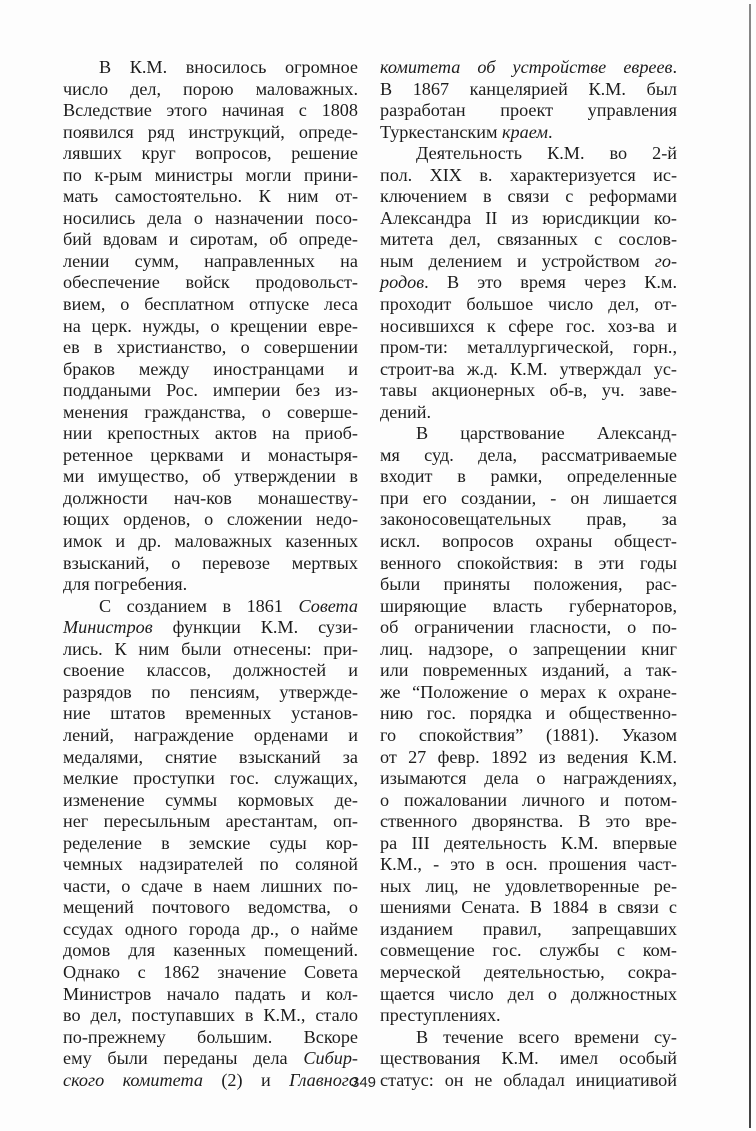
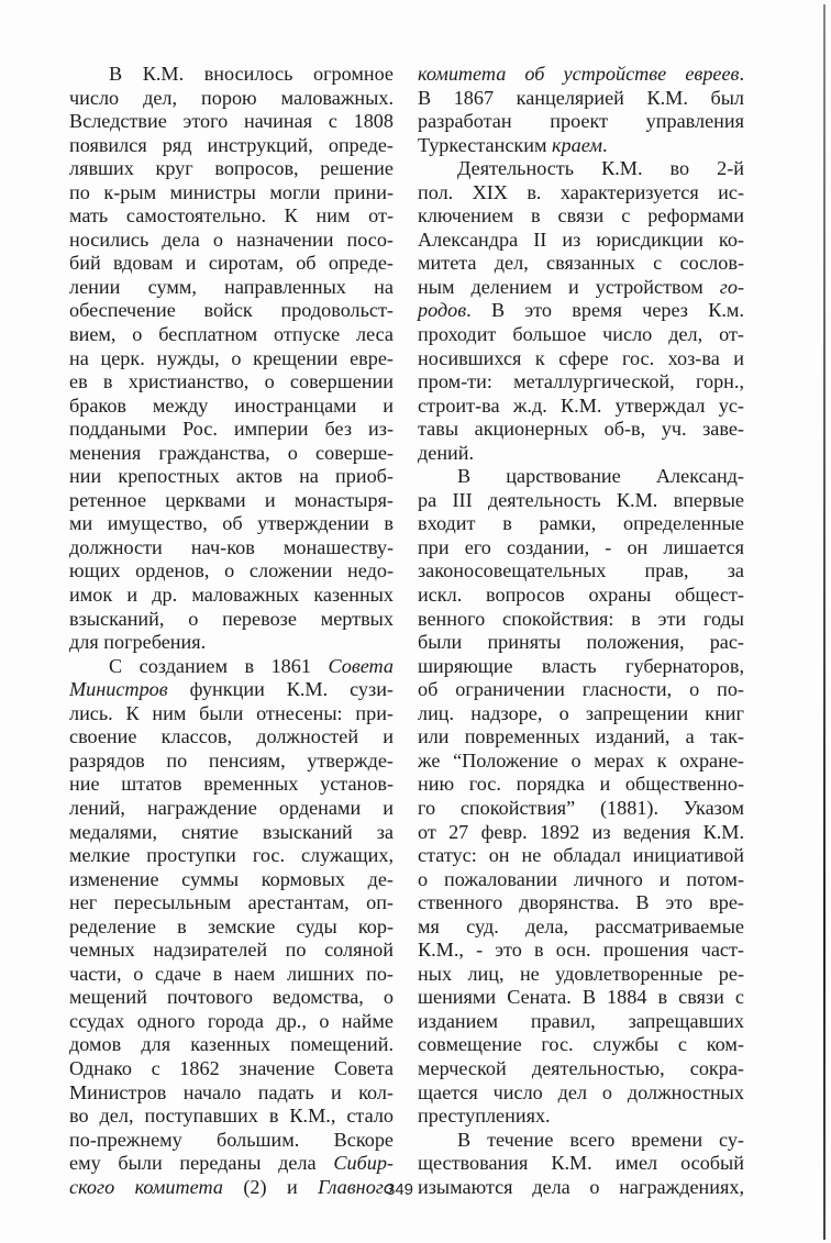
  В К.М. вносилось огромное
  число дел, порою маловажных.
  Вследствие этого начиная с 1808
  появился ряд инструкций, опреде-
  лявших круг вопросов, решение
  по к-рым министры могли прини-
  мать самостоятельно. К ним от-
  носились дела о назначении посо-
  бий вдовам и сиротам, об опреде-
  лении сумм, направленных на
  обеспечение войск продовольст-
  вием, о бесплатном отпуске леса
  на церк. нужды, о крещении евре-
  ев в христианство, о совершении
  браков между иностранцами и
  поддаными Рос. империи без из-
  менения гражданства, о соверше-
  нии крепостных актов на приоб-
  ретенное церквами и монастыря-
  ми имущество, об утверждении в
  должности нач-ков монашеству-
  ющих орденов, о сложении недо-
  имок и др. маловажных казенных
  взысканий, о перевозе мертвых
  для погребения.
  С созданием в 1861 Совета
  Министров функции К.М. сузи-
  лись. К ним были отнесены: при-
  своение классов, должностей и
  разрядов по пенсиям, утвержде-
  ние штатов временных установ-
  лений, награждение орденами и
  медалями, снятие взысканий за
  мелкие проступки гос. служащих,
  изменение суммы кормовых де-
  нег пересыльным арестантам, оп-
  ределение в земские суды кор-
  чемных надзирателей по соляной
  части, о сдаче в наем лишних по-
  мещений почтового ведомства, о
  ссудах одного города др., о найме
  домов для казенных помещений.
  Однако с 1862 значение Совета
  Министров начало падать и кол-
  во дел, поступавших в К.М., стало
  по-прежнему большим. Вскоре
  ему были переданы дела Сибир-
  ского комитета (2) и Главного
  комитета об устройстве евреев.
  В 1867 канцелярией К.М. был
  разработан проект управления
  Туркестанским краем.
  Деятельность К.М. во 2-й
  пол. XIX в. характеризуется ис-
  ключением в связи с реформами
  Александра II из юрисдикции ко-
  митета дел, связанных с сослов-
  ным делением и устройством го-
  родов. В это время через К.м.
  проходит большое число дел, от-
  носившихся к сфере гос. хоз-ва и
  пром-ти: металлургической, горн.,
  строит-ва ж.д. К.М. утверждал ус-
  тавы акционерных об-в, уч. заве-
  дений.
  В царствование Александ-
- мя суд. дела, рассматриваемые
+ ра III деятельность К.М. впервые
  входит в рамки, определенные
  при его создании, - он лишается
  законосовещательных прав, за
  искл. вопросов охраны общест-
  венного спокойствия: в эти годы
  были приняты положения, рас-
  ширяющие власть губернаторов,
  об ограничении гласности, о по-
  лиц. надзоре, о запрещении книг
  или повременных изданий, а так-
  же “Положение о мерах к охране-
  нию гос. порядка и общественно-
  го спокойствия” (1881). Указом
  от 27 февр. 1892 из ведения К.М.
- изымаются дела о награждениях,
+ статус: он не обладал инициативой
  о пожаловании личного и потом-
  ственного дворянства. В это вре-
- ра III деятельность К.М. впервые
+ мя суд. дела, рассматриваемые
  К.М., - это в осн. прошения част-
  ных лиц, не удовлетворенные ре-
  шениями Сената. В 1884 в связи с
  изданием правил, запрещавших
  совмещение гос. службы с ком-
  мерческой деятельностью, сокра-
  щается число дел о должностных
  преступлениях.
  В течение всего времени су-
  ществования К.М. имел особый
- статус: он не обладал инициативой
+ изымаются дела о награждениях,
  349
